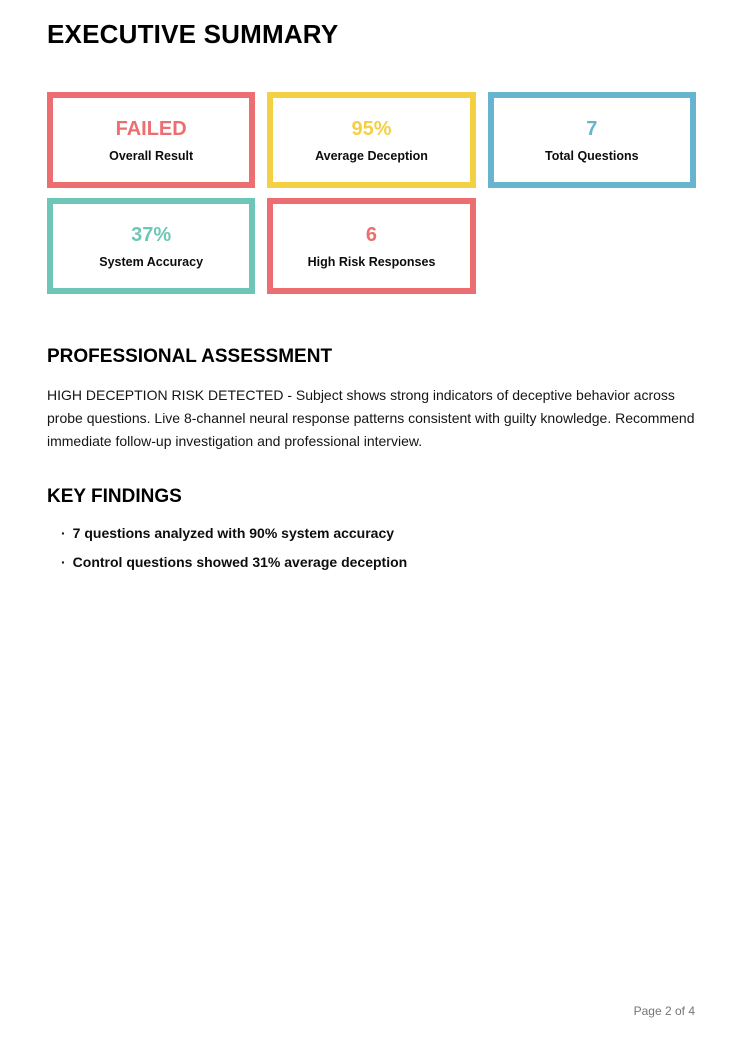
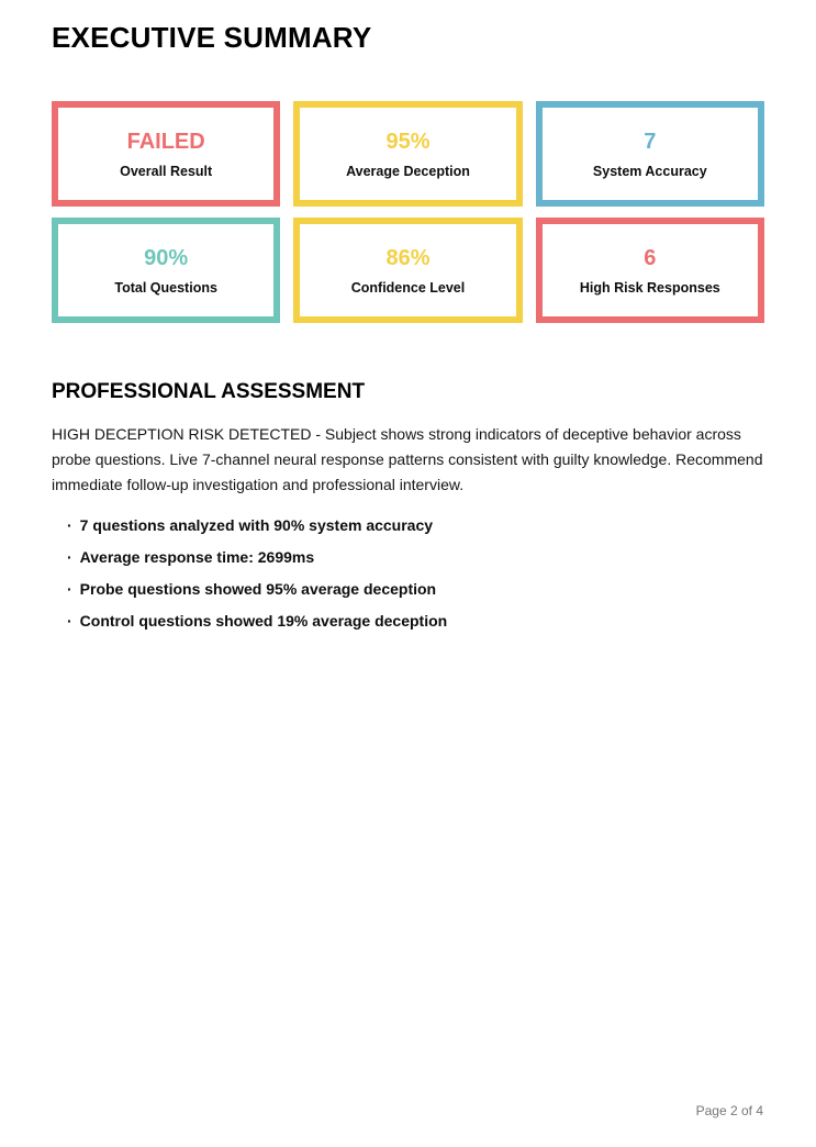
  EXECUTIVE SUMMARY
  FAILED
  Overall Result
  95%
  Average Deception
  7
- Total Questions
+ System Accuracy
- 37%
+ 90%
- System Accuracy
+ Total Questions
+ 86%
+ Confidence Level
  6
  High Risk Responses
  PROFESSIONAL ASSESSMENT
- HIGH DECEPTION RISK DETECTED - Subject shows strong indicators of deceptive behavior across probe questions. Live 8-channel neural response patterns consistent with guilty knowledge. Recommend immediate follow-up investigation and professional interview.
+ HIGH DECEPTION RISK DETECTED - Subject shows strong indicators of deceptive behavior across probe questions. Live 7-channel neural response patterns consistent with guilty knowledge. Recommend immediate follow-up investigation and professional interview.
- KEY FINDINGS
  · 7 questions analyzed with 90% system accuracy
+ · Average response time: 2699ms
+ · Probe questions showed 95% average deception
- · Control questions showed 31% average deception
+ · Control questions showed 19% average deception
  Page 2 of 4
